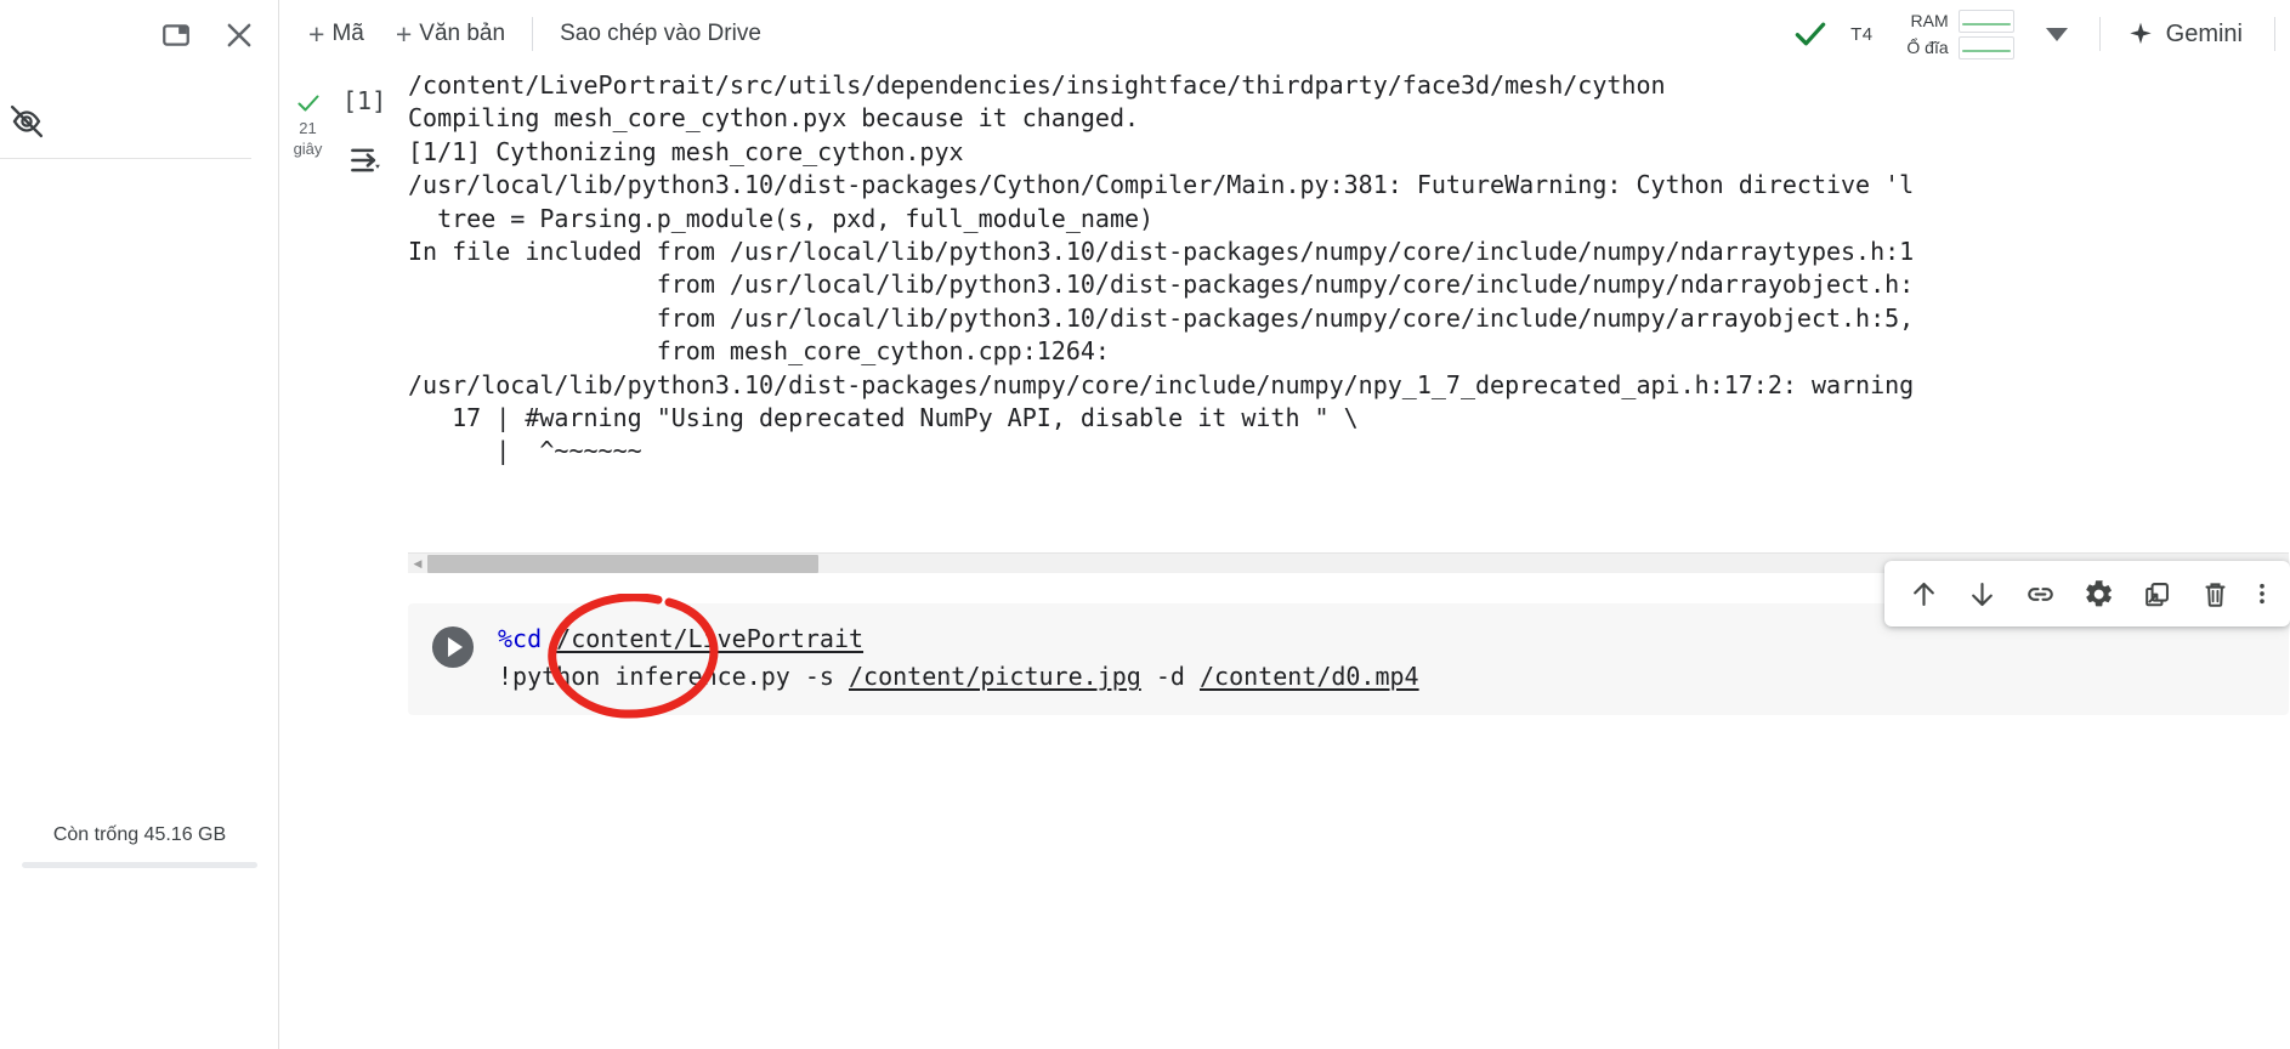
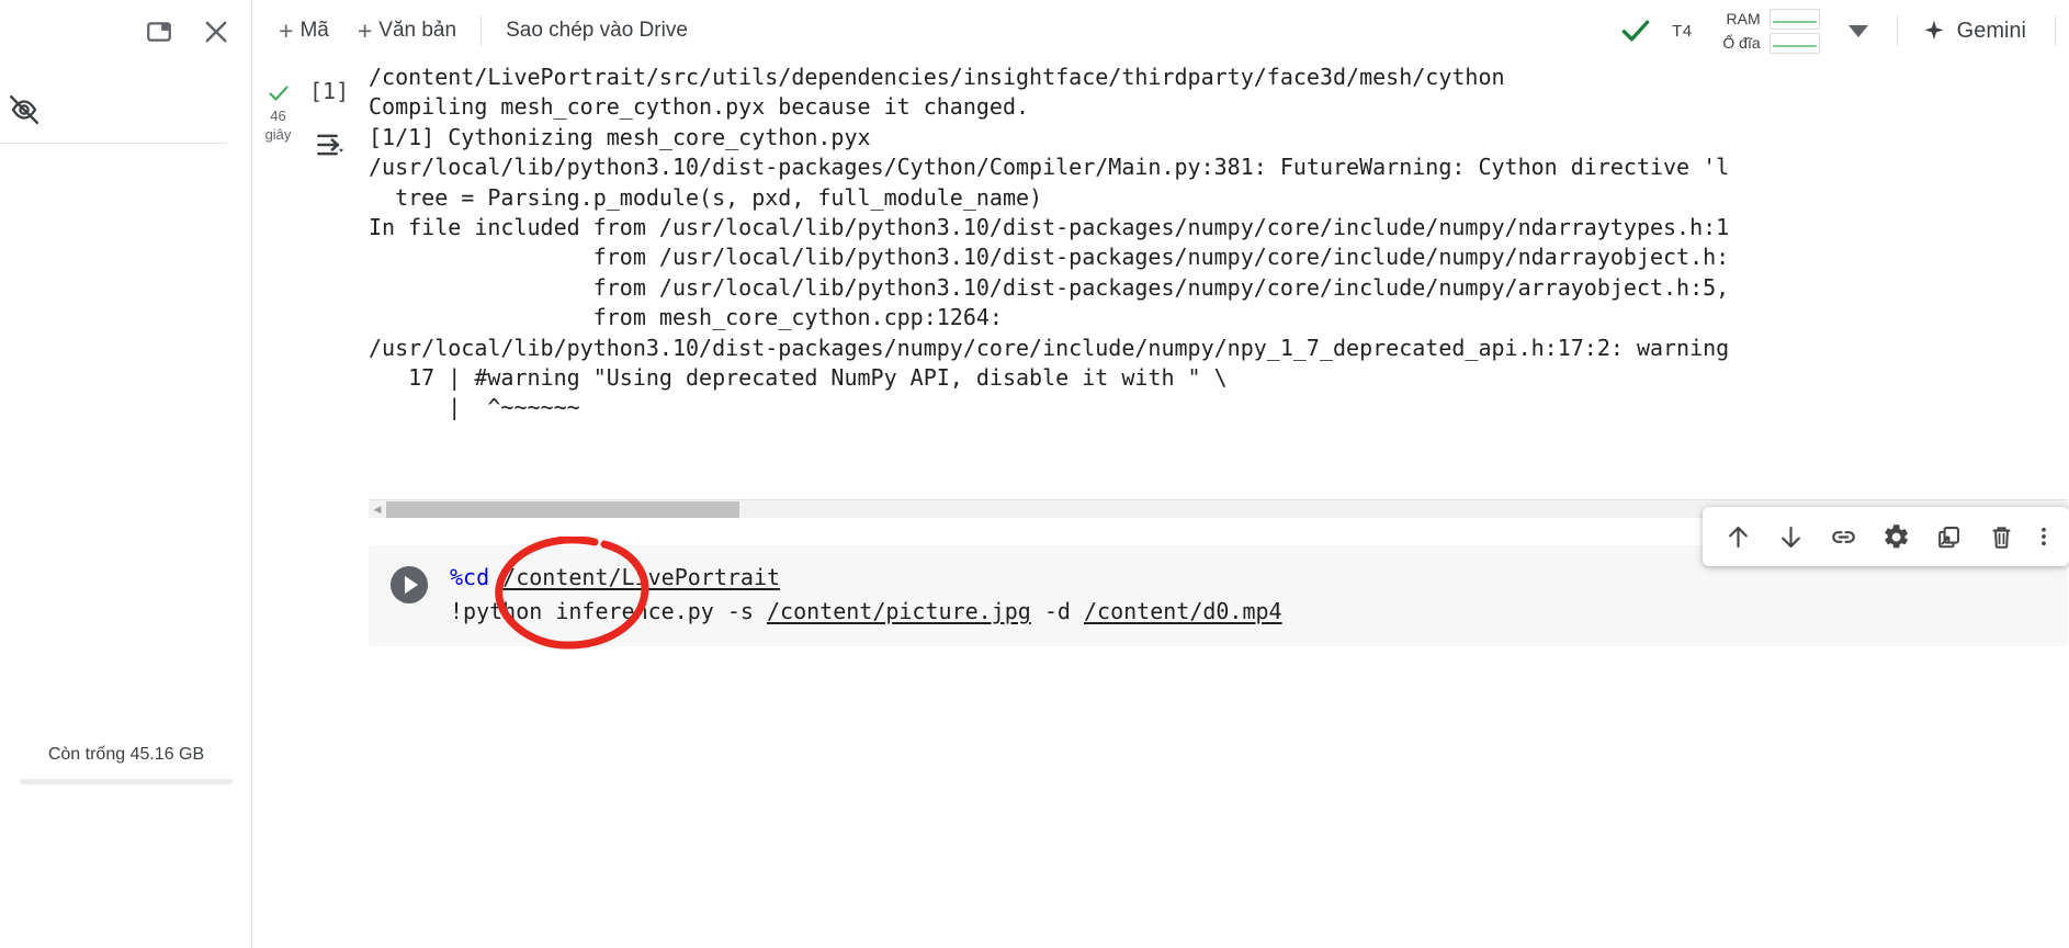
  Còn trống 45.16 GB
  +
  Mã
  +
  Văn bản
  Sao chép vào Drive
  T4
  RAM
  Ổ đĩa
  Gemini
- 21
+ 46
  giây
  [1]
  /content/LivePortrait/src/utils/dependencies/insightface/thirdparty/face3d/mesh/cython
  Compiling mesh_core_cython.pyx because it changed.
  [1/1] Cythonizing mesh_core_cython.pyx
  /usr/local/lib/python3.10/dist-packages/Cython/Compiler/Main.py:381: FutureWarning: Cython directive 'l
  tree = Parsing.p_module(s, pxd, full_module_name)
  In file included from /usr/local/lib/python3.10/dist-packages/numpy/core/include/numpy/ndarraytypes.h:1
  from /usr/local/lib/python3.10/dist-packages/numpy/core/include/numpy/ndarrayobject.h:
  from /usr/local/lib/python3.10/dist-packages/numpy/core/include/numpy/arrayobject.h:5,
  from mesh_core_cython.cpp:1264:
  /usr/local/lib/python3.10/dist-packages/numpy/core/include/numpy/npy_1_7_deprecated_api.h:17:2: warning
  17 | #warning "Using deprecated NumPy API, disable it with " \
  | ^~~~~~~
  ◀
  %cd /content/LvePortrait
  !python inferece.py -s /content/picture.jpg -d /content/d0.mp4
